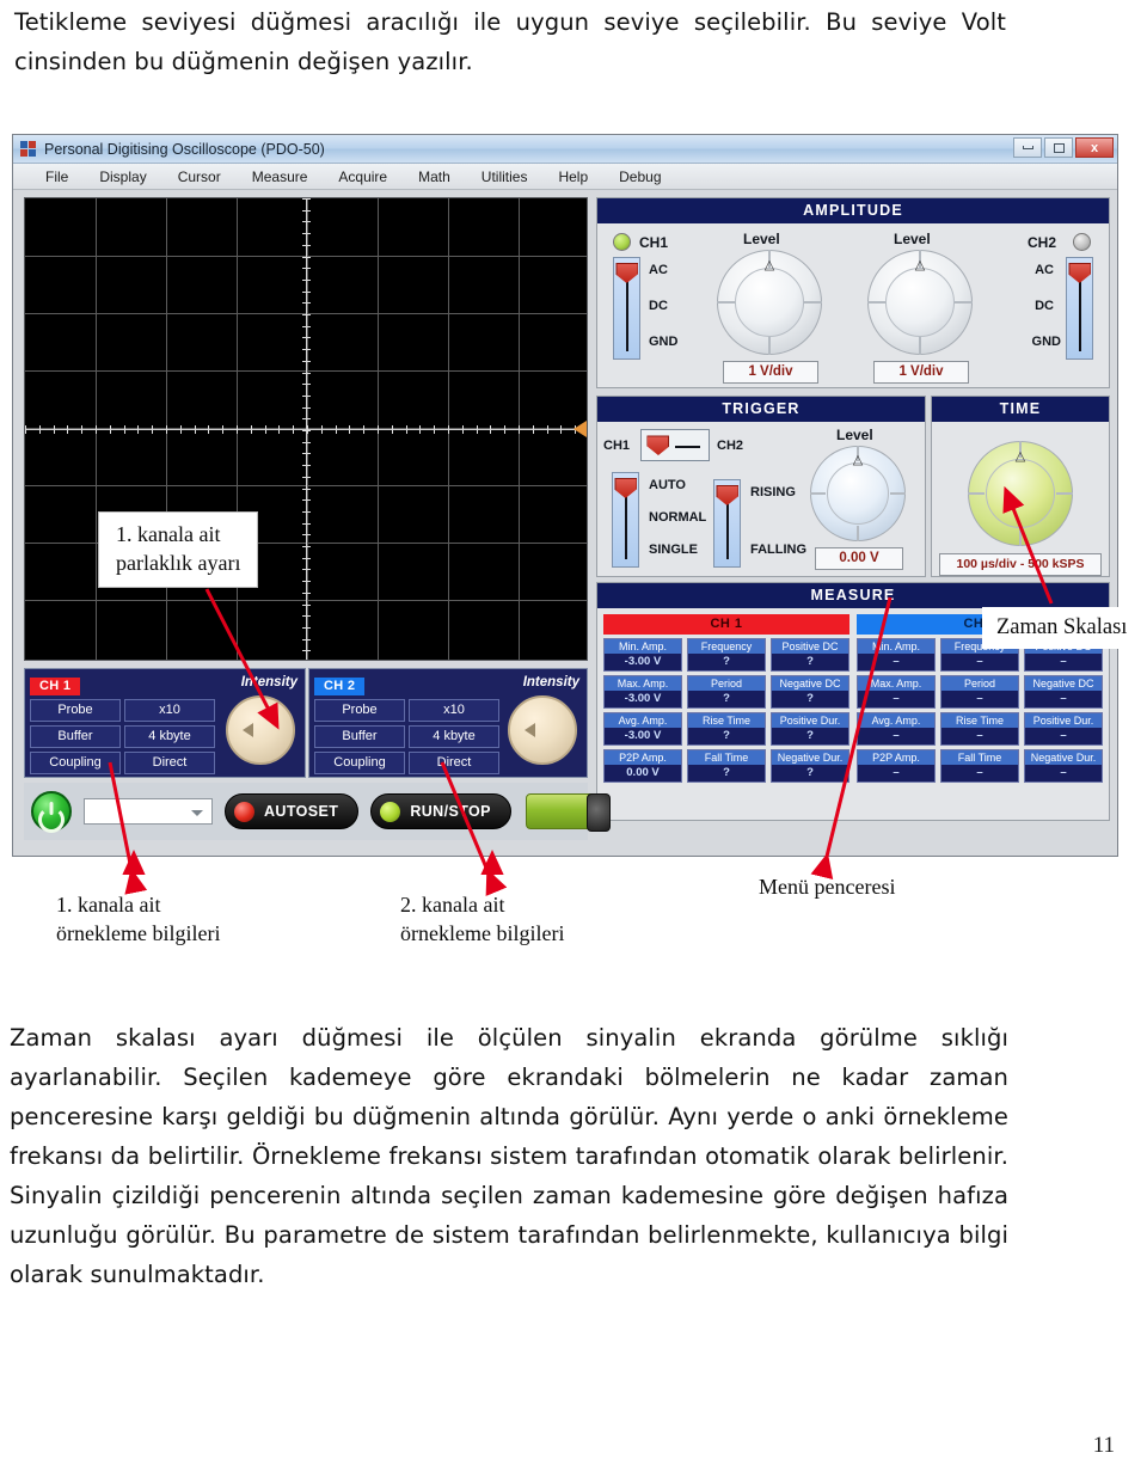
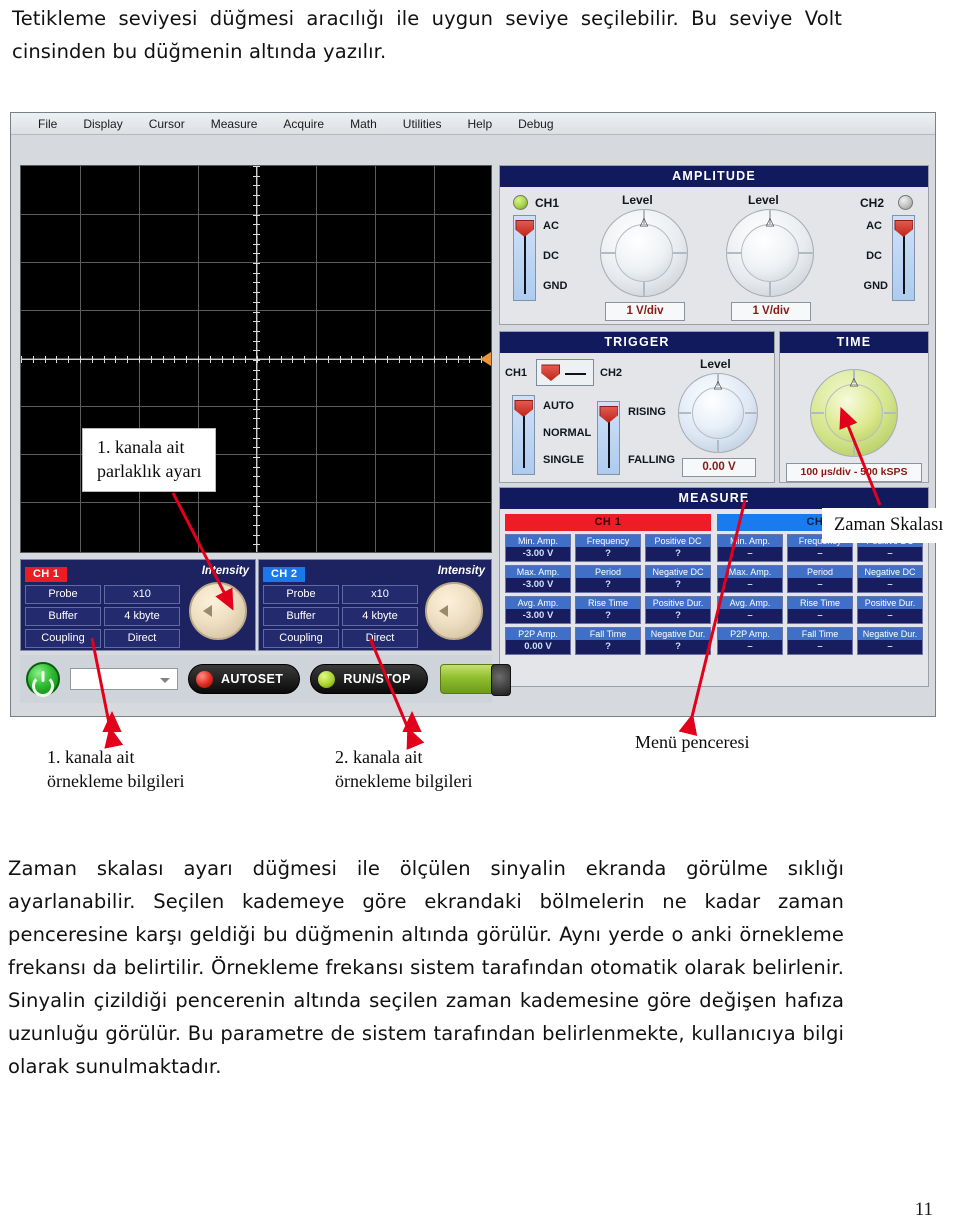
- Tetikleme seviyesi düğmesi aracılığı ile uygun seviye seçilebilir. Bu seviye Volt cinsinden bu düğmenin değişen yazılır.
+ Tetikleme seviyesi düğmesi aracılığı ile uygun seviye seçilebilir. Bu seviye Volt cinsinden bu düğmenin altında yazılır.
- Personal Digitising Oscilloscope (PDO-50)
- x
  File
  Display
  Cursor
  Measure
  Acquire
  Math
  Utilities
  Help
  Debug
  CH 1
  Inensity
  Probe
  x10
  Buffer
  4 kbyte
  Coupling
  Direct
  CH 2
  Intensity
  Probe
  x10
  Buffer
  4 kbyte
  Coupling
  Direct
  AUTOSET
  RUN/SOP
  AMPLITUDE
  CH1
  AC
  DC
  GND
  Level
  △
  1 V/div
  Level
  △
  1 V/div
  CH2
  AC
  DC
  GND
  TRIGGER
  CH1
  CH2
  AUTO
  NORMAL
  SINGLE
  RISING
  FALLING
  Level
  △
  0.00 V
  TIME
  △
  100 µs/div - 500 kSPS
  MEASURE
  CH 1
  Min. Amp.
  -3.00 V
  Frequency
  ?
  Positive DC
  ?
  Max. Amp.
  -3.00 V
  Period
  ?
  Negative DC
  ?
  Avg. Amp.
  -3.00 V
  Rise Time
  ?
  Positive Dur.
  ?
  P2P Amp.
  0.00 V
  Fall Time
  ?
  Negative Dur.
  ?
  in. Amp.
  –
  –
  –
  Max. Amp.
  –
  Period
  –
  Negative DC
  –
  Avg. Amp.
  –
  Rise Time
  –
  Positive Dur.
  –
  P2P Amp.
  –
  Fall Time
  –
  Negative Dur.
  –
  1. kanala ait
  parlaklık ayarı
  Zaman Skalası
  1. kanala ait
  örnekleme bilgileri
  2. kanala ait
  örnekleme bilgileri
  Menü penceresi
  Zaman skalası ayarı düğmesi ile ölçülen sinyalin ekranda görülme sıklığı ayarlanabilir. Seçilen kademeye göre ekrandaki bölmelerin ne kadar zaman penceresine karşı geldiği bu düğmenin altında görülür. Aynı yerde o anki örnekleme frekansı da belirtilir. Örnekleme frekansı sistem tarafından otomatik olarak belirlenir. Sinyalin çizildiği pencerenin altında seçilen zaman kademesine göre değişen hafıza uzunluğu görülür. Bu parametre de sistem tarafından belirlenmekte, kullanıcıya bilgi olarak sunulmaktadır.
  11
